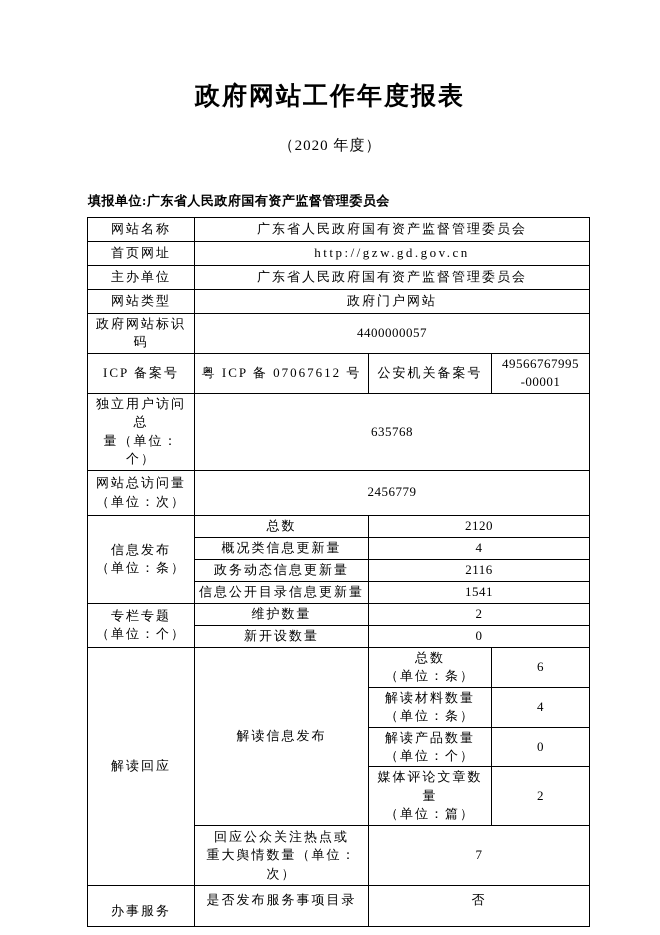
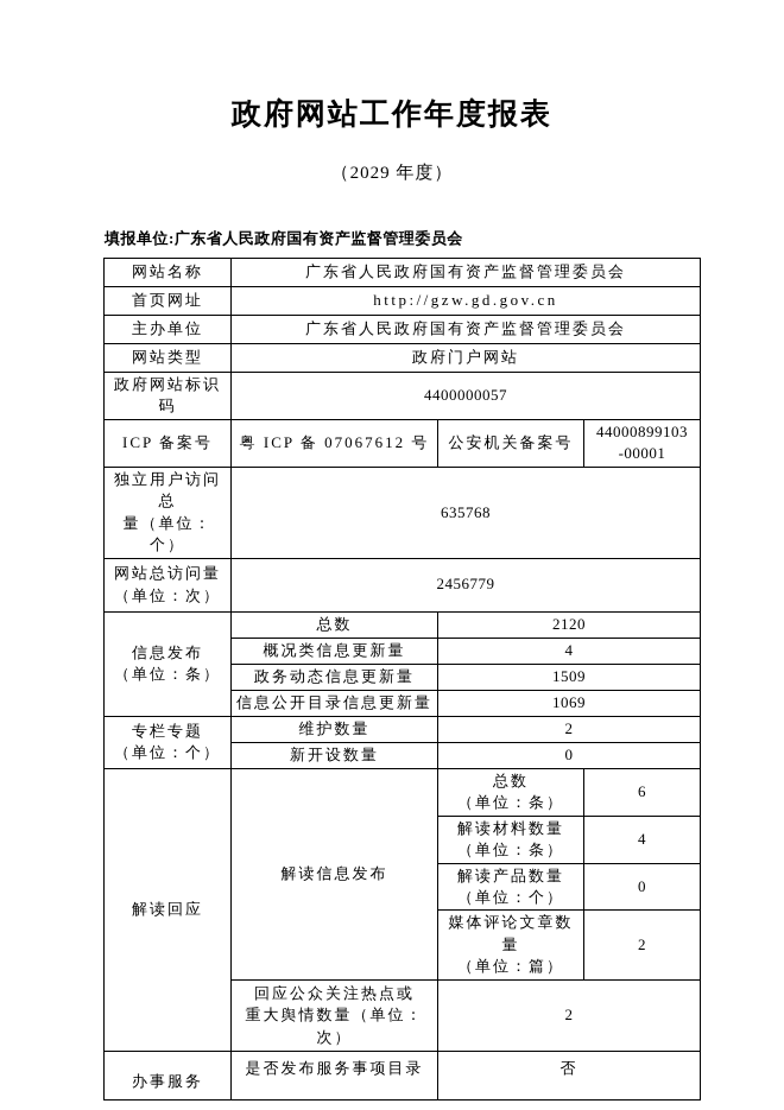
  政府网站工作年度报表
- （2020 年度）
+ （2029 年度）
  填报单位:广东省人民政府国有资产监督管理委员会
  网站名称	广东省人民政府国有资产监督管理委员会
  首页网址	http://gzw.gd.gov.cn
  主办单位	广东省人民政府国有资产监督管理委员会
  网站类型	政府门户网站
  政府网站标识码	4400000057
- ICP 备案号	粤 ICP 备 07067612 号	公安机关备案号	49566767995 -00001
+ ICP 备案号	粤 ICP 备 07067612 号	公安机关备案号	44000899103 -00001
  独立用户访问总 量（单位：个）	635768
  网站总访问量 （单位：次）	2456779
  信息发布 （单位：条）	总数	2120
  概况类信息更新量	4
- 政务动态信息更新量	2116
+ 政务动态信息更新量	1509
- 信息公开目录信息更新量	1541
+ 信息公开目录信息更新量	1069
  专栏专题 （单位：个）	维护数量	2
  新开设数量	0
  解读回应	解读信息发布	总数 （单位：条）	6
  解读材料数量 （单位：条）	4
  解读产品数量 （单位：个）	0
  媒体评论文章数量 （单位：篇）	2
- 回应公众关注热点或 重大舆情数量（单位： 次）	7
+ 回应公众关注热点或 重大舆情数量（单位： 次）	2
  办事服务	是否发布服务事项目录	否
